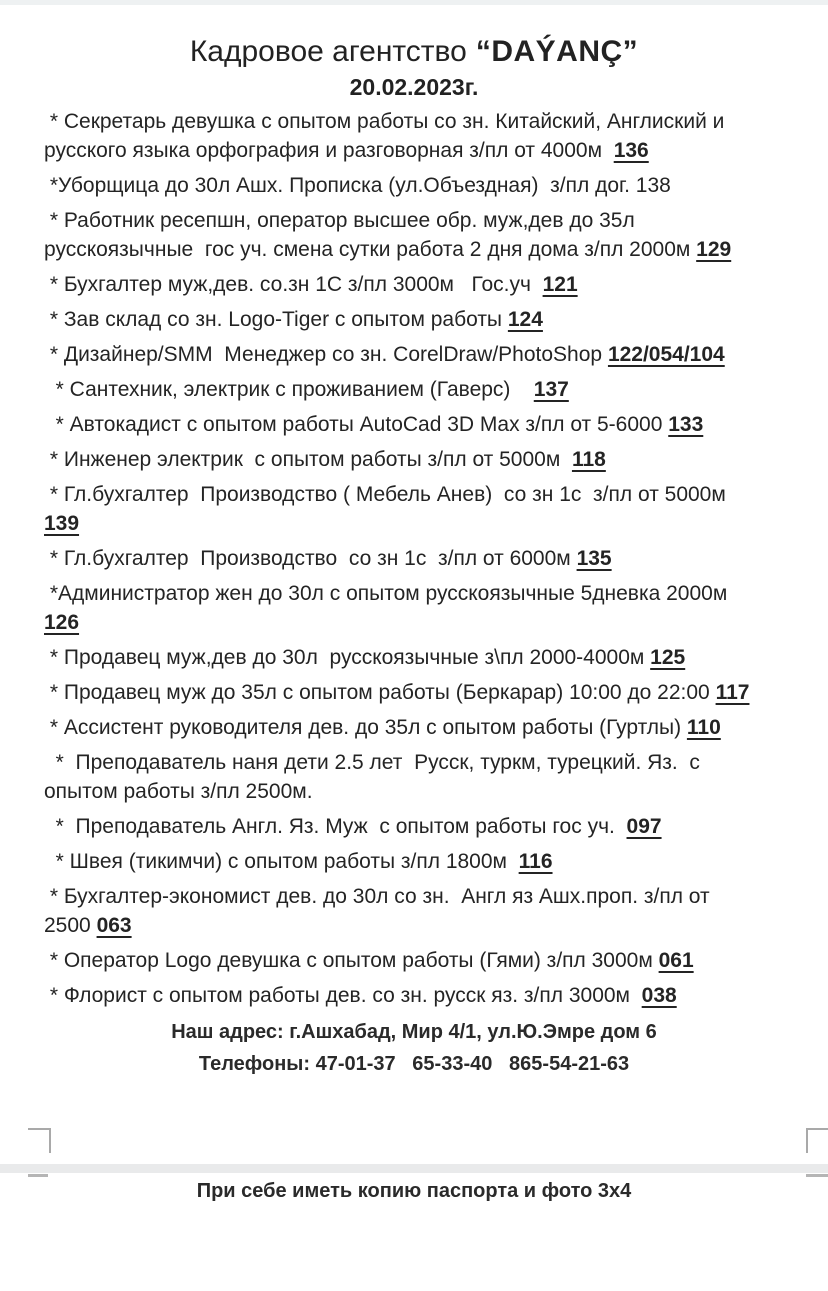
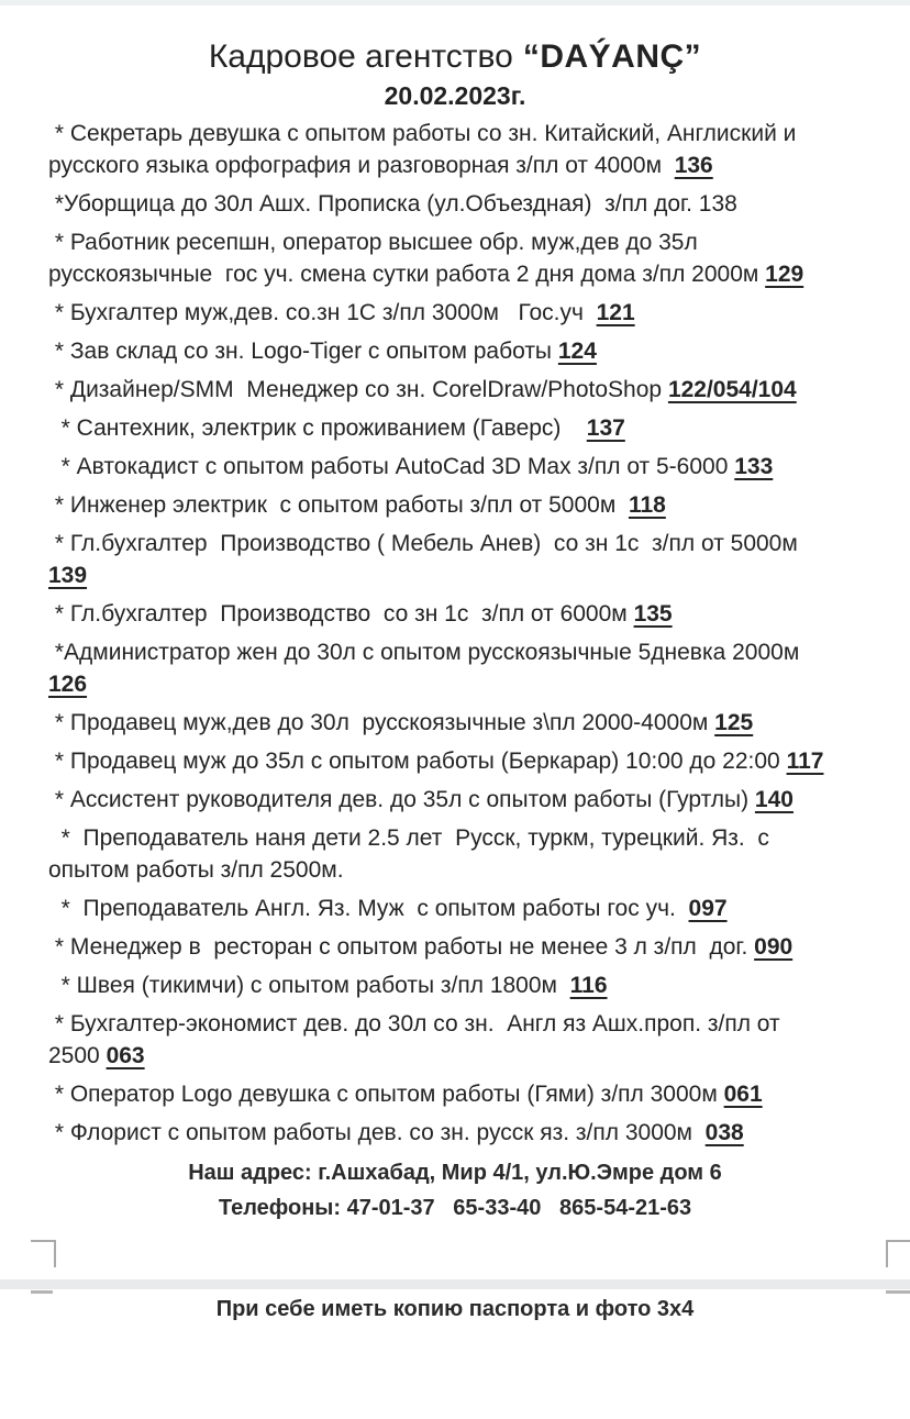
  Кадровое агентство “DAÝANÇ”
  20.02.2023г.
  * Секретарь девушка с опытом работы со зн. Китайский, Англиский и
  русского языка орфография и разговорная з/пл от 4000м 136
  *Уборщица до 30л Ашх. Прописка (ул.Объездная) з/пл дог. 138
  * Работник ресепшн, оператор высшее обр. муж,дев до 35л
  русскоязычные гос уч. смена сутки работа 2 дня дома з/пл 2000м 129
  * Бухгалтер муж,дев. со.зн 1С з/пл 3000м Гос.уч 121
  * Зав склад со зн. Logo-Tiger с опытом работы 124
  * Дизайнер/SMM Менеджер со зн. CorelDraw/PhotoShop 122/054/104
  * Сантехник, электрик с проживанием (Гаверс) 137
  * Автокадист с опытом работы AutoCad 3D Max з/пл от 5-6000 133
  * Инженер электрик с опытом работы з/пл от 5000м 118
  * Гл.бухгалтер Производство ( Мебель Анев) со зн 1с з/пл от 5000м
  139
  * Гл.бухгалтер Производство со зн 1с з/пл от 6000м 135
  *Администратор жен до 30л с опытом русскоязычные 5дневка 2000м
  126
  * Продавец муж,дев до 30л русскоязычные з\пл 2000-4000м 125
  * Продавец муж до 35л с опытом работы (Беркарар) 10:00 до 22:00 117
- * Ассистент руководителя дев. до 35л с опытом работы (Гуртлы) 110
+ * Ассистент руководителя дев. до 35л с опытом работы (Гуртлы) 140
  * Преподаватель наня дети 2.5 лет Русск, туркм, турецкий. Яз. с
  опытом работы з/пл 2500м.
  * Преподаватель Англ. Яз. Муж с опытом работы гос уч. 097
+ * Менеджер в ресторан с опытом работы не менее 3 л з/пл дог. 090
  * Швея (тикимчи) с опытом работы з/пл 1800м 116
  * Бухгалтер-экономист дев. до 30л со зн. Англ яз Ашх.проп. з/пл от
  2500 063
  * Оператор Logo девушка с опытом работы (Гями) з/пл 3000м 061
  * Флорист с опытом работы дев. со зн. русск яз. з/пл 3000м 038
  Наш адрес: г.Ашхабад, Мир 4/1, ул.Ю.Эмре дом 6
  Телефоны: 47-01-37 65-33-40 865-54-21-63
  При себе иметь копию паспорта и фото 3х4
